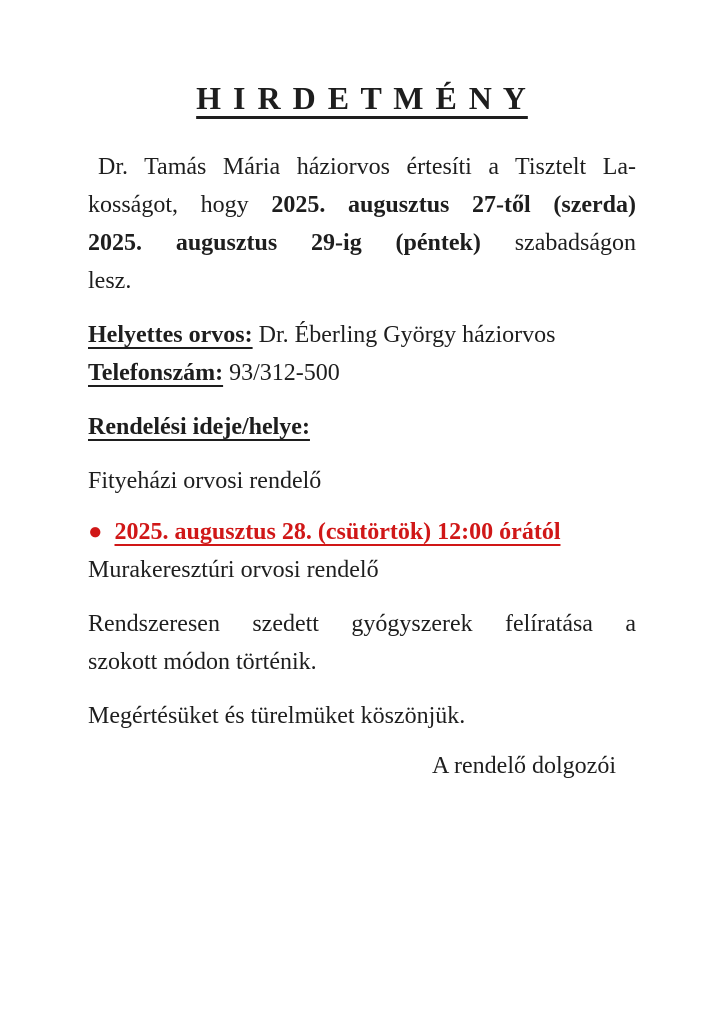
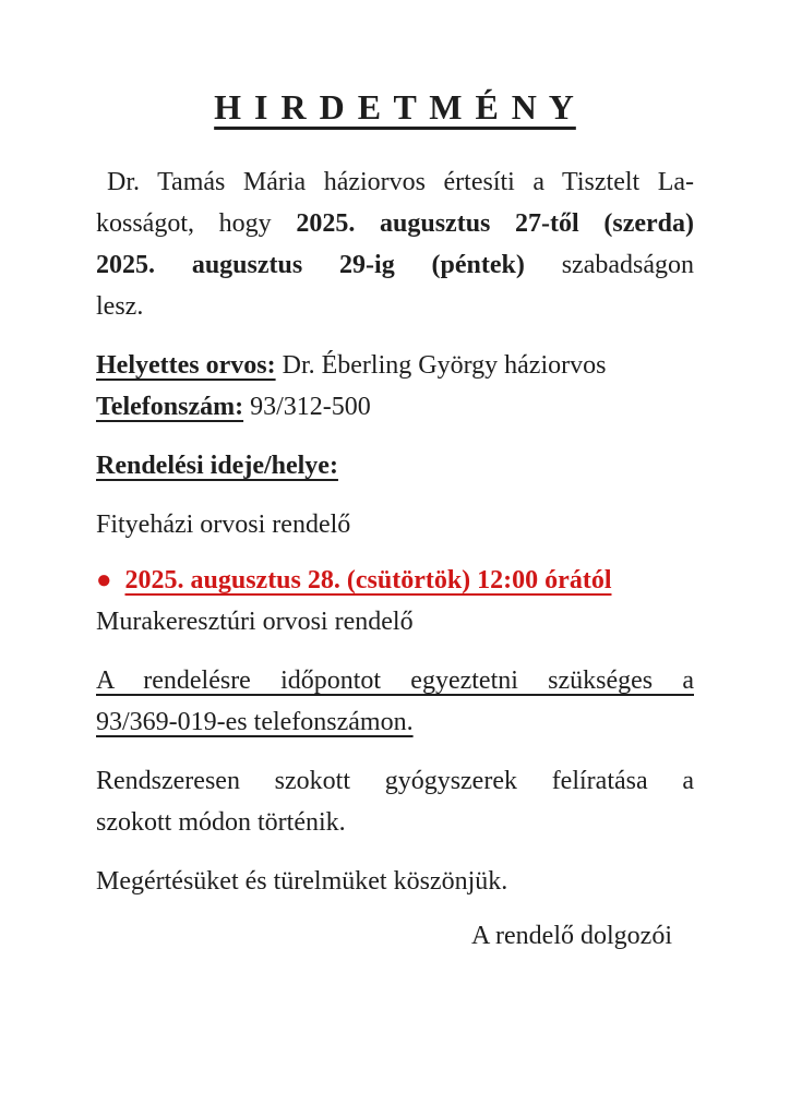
  H I R D E T M É N Y
  Dr. Tamás Mária háziorvos értesíti a Tisztelt La-
  kosságot, hogy 2025. augusztus 27-től (szerda)
  2025. augusztus 29-ig (péntek) szabadságon
  lesz.
  Helyettes orvos: Dr. Éberling György háziorvos
  Telefonszám: 93/312-500
  Rendelési ideje/helye:
  Fityeházi orvosi rendelő
  ● 2025. augusztus 28. (csütörtök) 12:00 órától
  Murakeresztúri orvosi rendelő
+ A rendelésre időpontot egyeztetni szükséges a
+ 93/369-019-es telefonszámon.
- Rendszeresen szedett gyógyszerek felíratása a
+ Rendszeresen szokott gyógyszerek felíratása a
  szokott módon történik.
  Megértésüket és türelmüket köszönjük.
  A rendelő dolgozói
